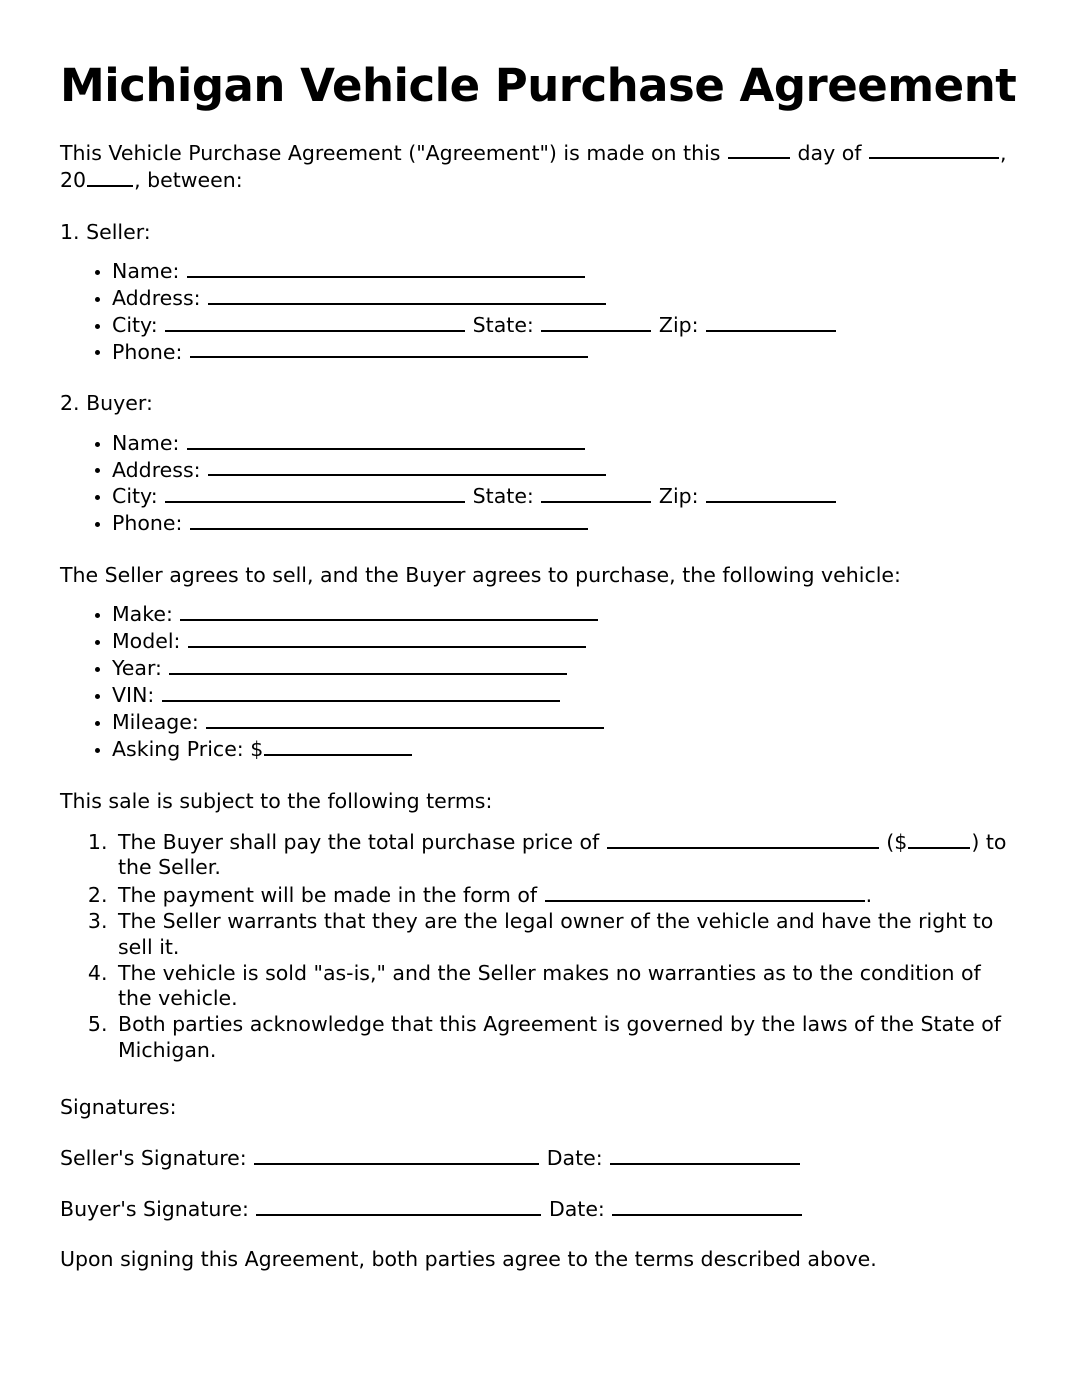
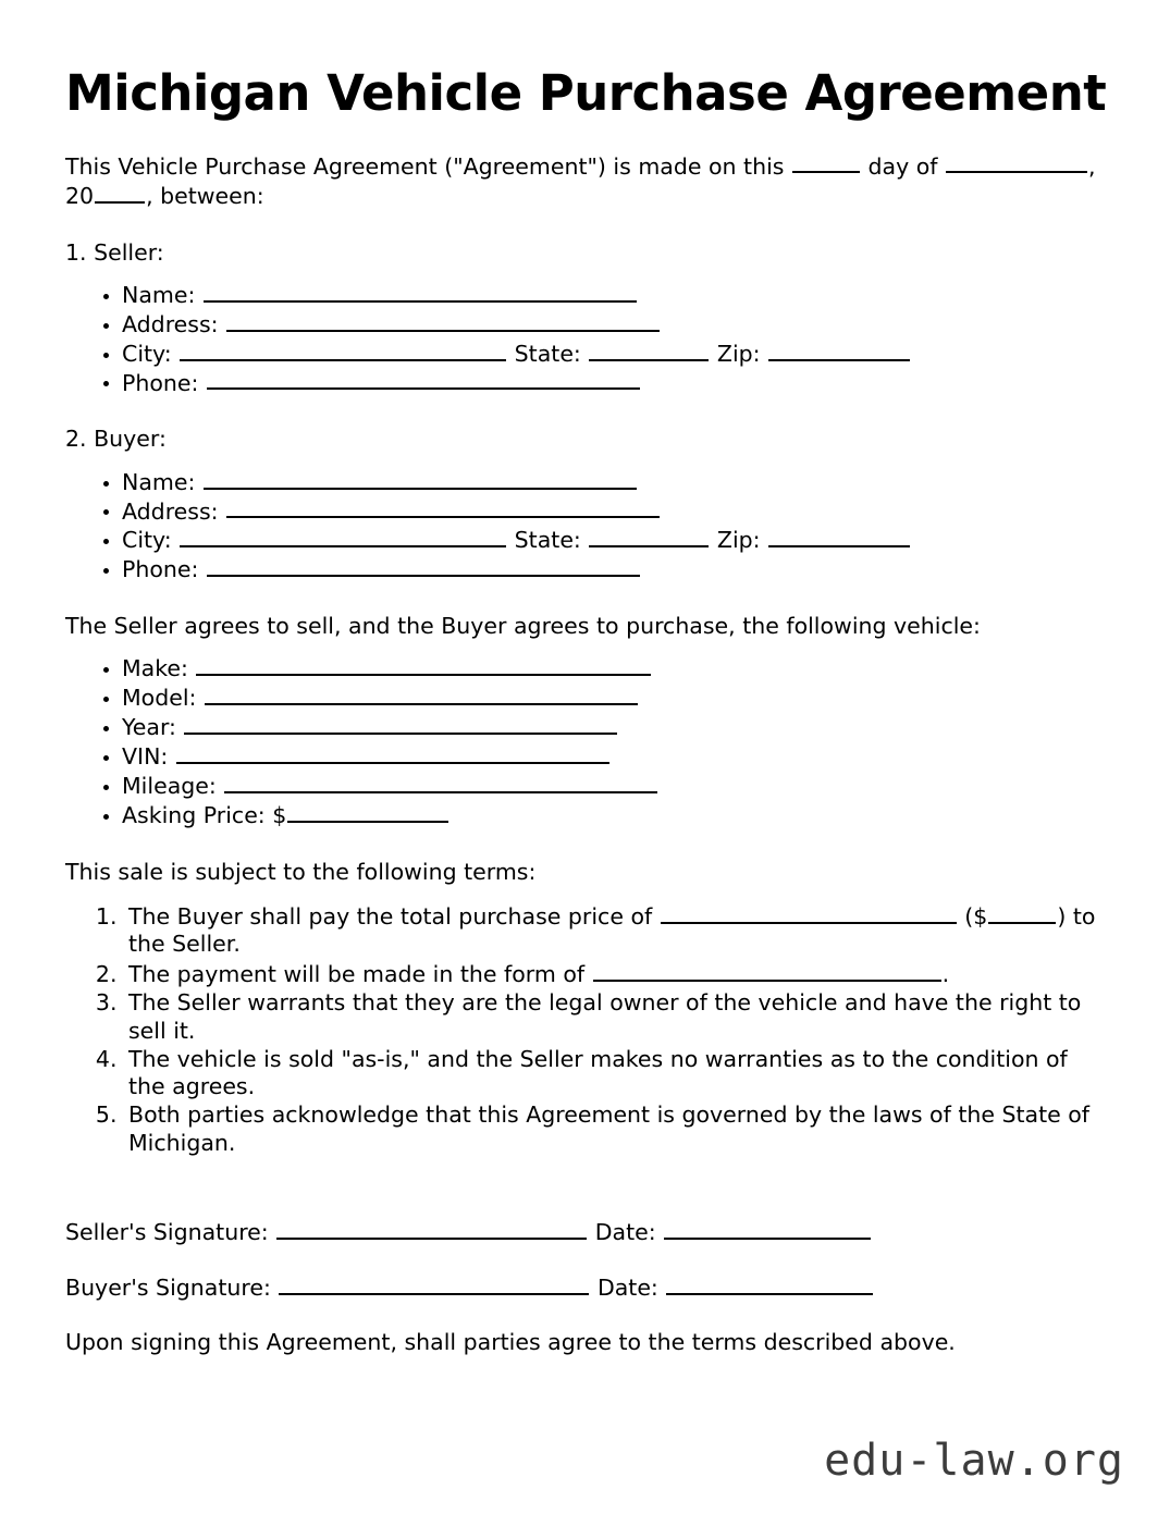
  Michigan Vehicle Purchase Agreement
  This Vehicle Purchase Agreement ("Agreement") is made on this day of ,
  20 , between:
  1. Seller:
  Name:
  Address:
  City: State: Zip:
  Phone:
  2. Buyer:
  Name:
  Address:
  City: State: Zip:
  Phone:
  The Seller agrees to sell, and the Buyer agrees to purchase, the following vehicle:
  Make:
  Model:
  Year:
  VIN:
  Mileage:
  Asking Price: $
  This sale is subject to the following terms:
  The Buyer shall pay the total purchase price of ($ ) to the Seller.
  The payment will be made in the form of .
  The Seller warrants that they are the legal owner of the vehicle and have the right to sell it.
- The vehicle is sold "as-is," and the Seller makes no warranties as to the condition of the vehicle.
+ The vehicle is sold "as-is," and the Seller makes no warranties as to the condition of the agrees.
  Both parties acknowledge that this Agreement is governed by the laws of the State of Michigan.
- Signatures:
  Seller's Signature: Date:
  Buyer's Signature: Date:
- Upon signing this Agreement, both parties agree to the terms described above.
+ Upon signing this Agreement, shall parties agree to the terms described above.
+ edu-law.org
